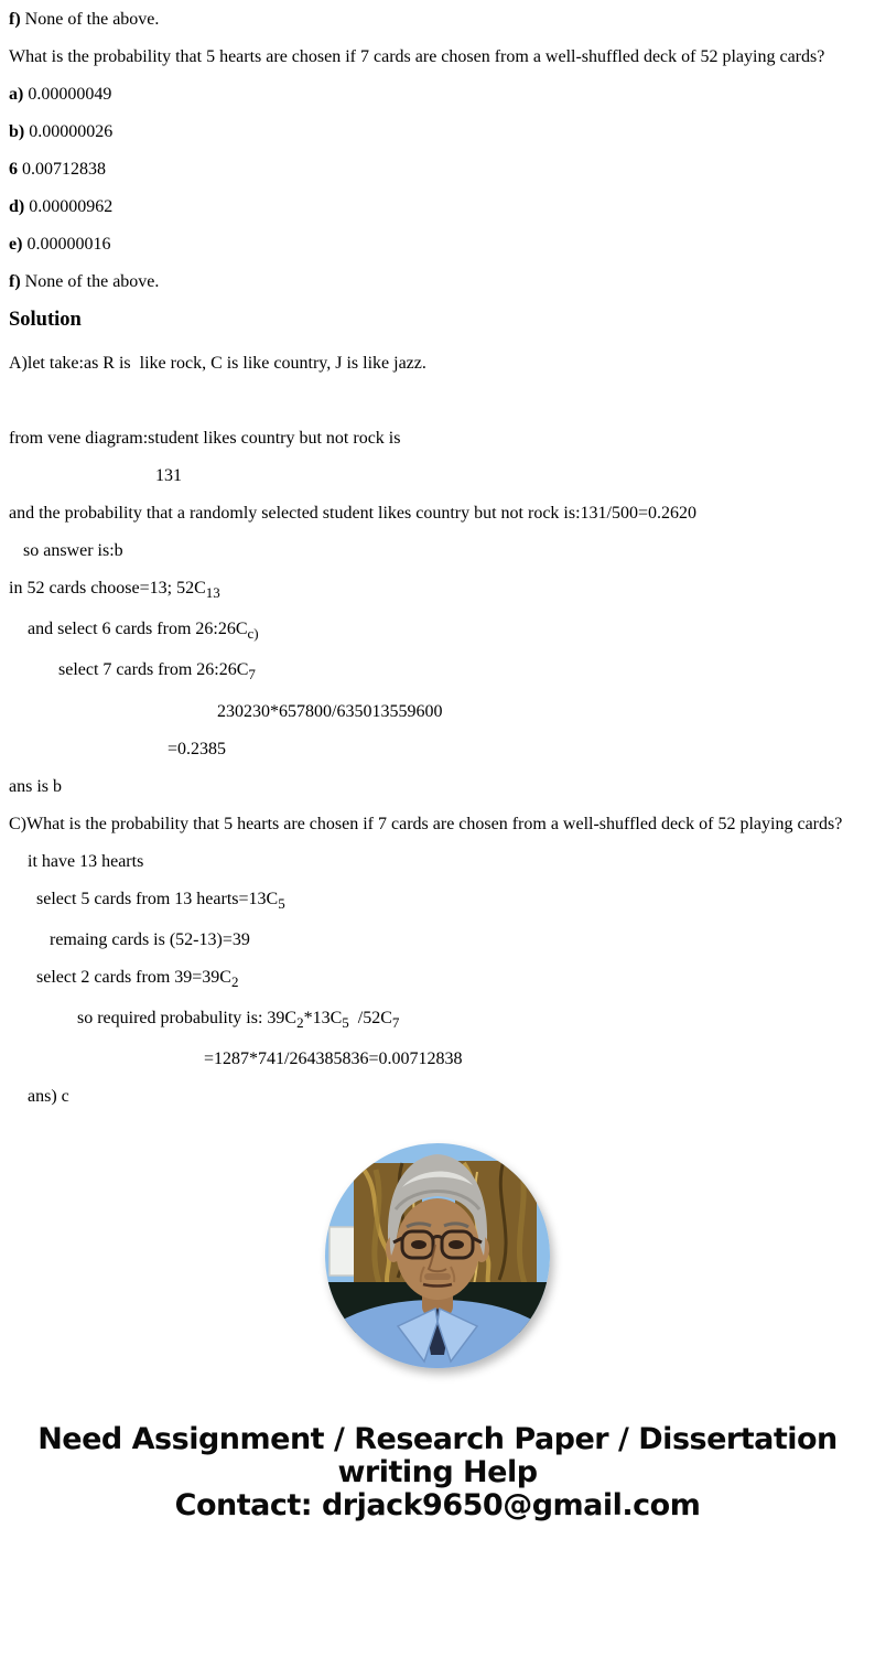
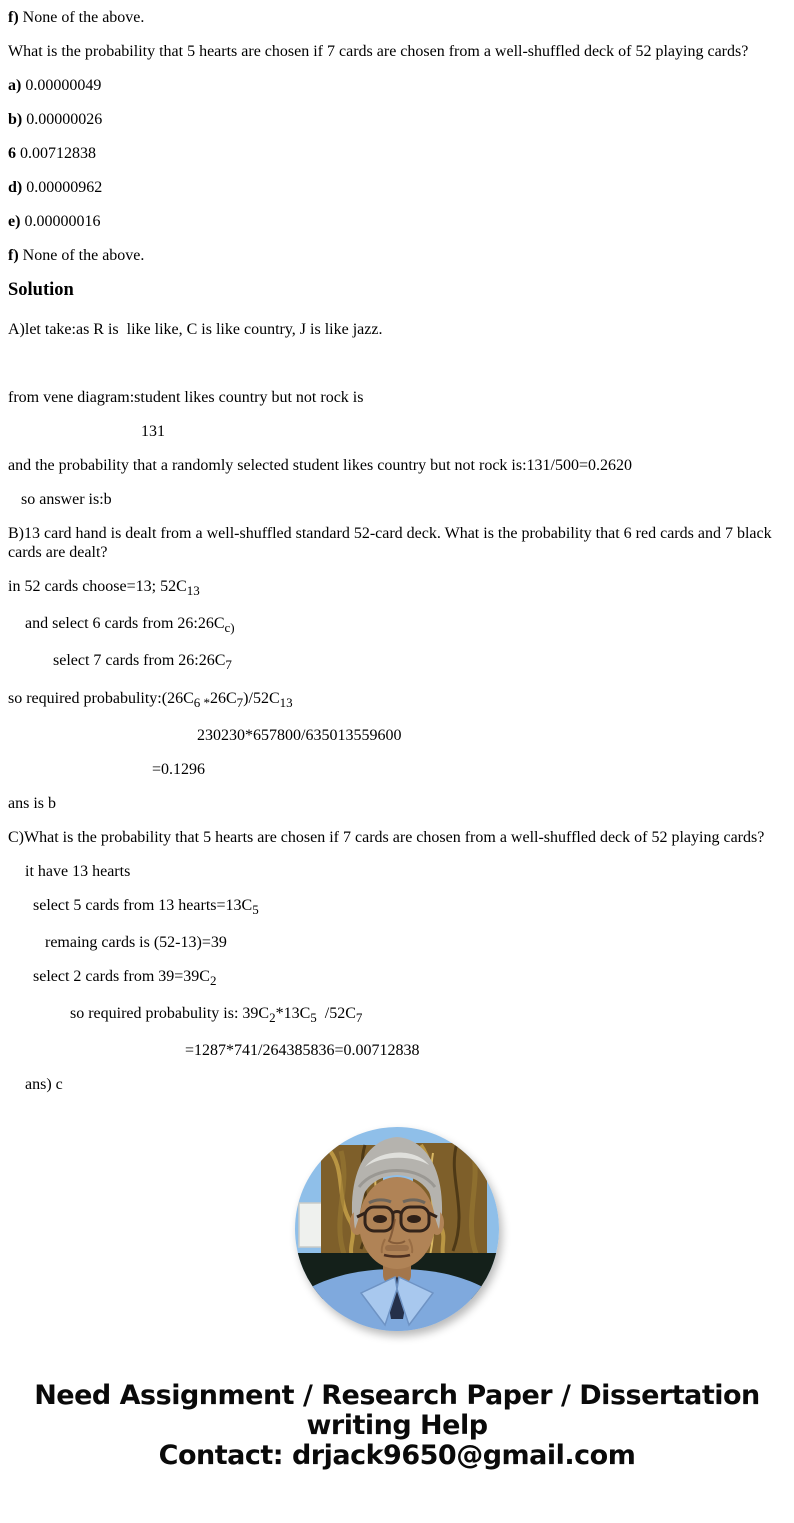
  f) None of the above.
  What is the probability that 5 hearts are chosen if 7 cards are chosen from a well-shuffled deck of 52 playing cards?
  a) 0.00000049
  b) 0.00000026
  6 0.00712838
  d) 0.00000962
  e) 0.00000016
  f) None of the above.
  Solution
- A)let take:as R is like rock, C is like country, J is like jazz.
+ A)let take:as R is like like, C is like country, J is like jazz.
  from vene diagram:student likes country but not rock is
  131
  and the probability that a randomly selected student likes country but not rock is:131/500=0.2620
  so answer is:b
+ B)13 card hand is dealt from a well-shuffled standard 52-card deck. What is the probability that 6 red cards and 7 black cards are dealt?
  in 52 cards choose=13; 52C13
  and select 6 cards from 26:26Cc)
  select 7 cards from 26:26C7
+ so required probabulity:(26C6 *26C7)/52C13
  230230*657800/635013559600
- =0.2385
+ =0.1296
  ans is b
  C)What is the probability that 5 hearts are chosen if 7 cards are chosen from a well-shuffled deck of 52 playing cards?
  it have 13 hearts
  select 5 cards from 13 hearts=13C5
  remaing cards is (52-13)=39
  select 2 cards from 39=39C2
  so required probabulity is: 39C2*13C5 /52C7
  =1287*741/264385836=0.00712838
  ans) c
  Need Assignment / Research Paper / Dissertation
  writing Help
  Contact: drjack9650@gmail.com
